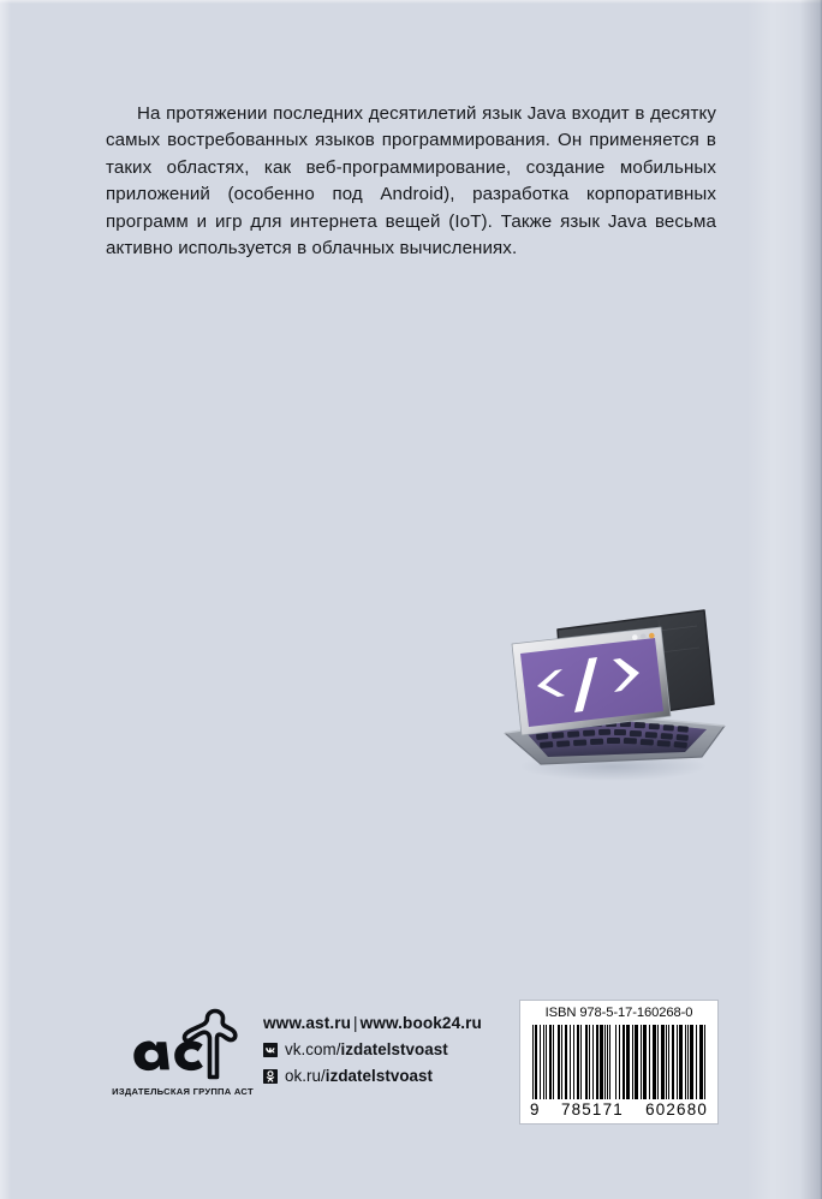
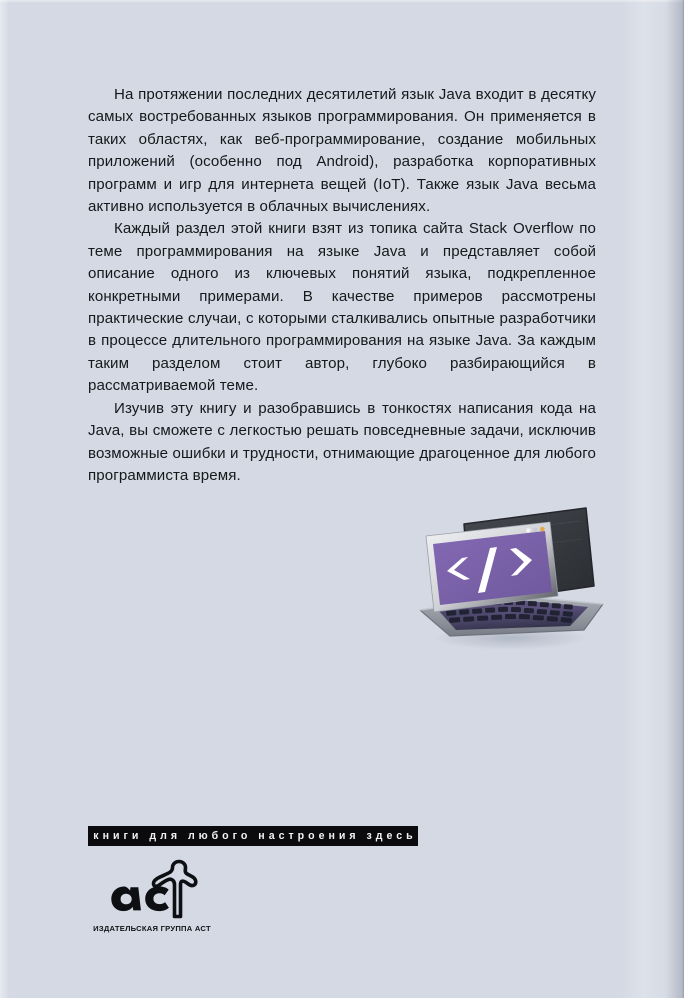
  На протяжении последних десятилетий язык Java входит в десятку самых востребованных языков программирования. Он применяется в таких областях, как веб-программирование, создание мобильных приложений (особенно под Android), разработка корпоративных программ и игр для интернета вещей (IoT). Также язык Java весьма активно используется в облачных вычислениях.
+ Каждый раздел этой книги взят из топика сайта Stack Overflow по теме программирования на языке Java и представляет собой описание одного из ключевых понятий языка, подкрепленное конкретными примерами. В качестве примеров рассмотрены практические случаи, с которыми сталкивались опытные разработчики в процессе длительного программирования на языке Java. За каждым таким разделом стоит автор, глубоко разбирающийся в рассматриваемой теме.
+ Изучив эту книгу и разобравшись в тонкостях написания кода на Java, вы сможете с легкостью решать повседневные задачи, исключив возможные ошибки и трудности, отнимающие драгоценное для любого программиста время.
+ книги для любого настроения здесь
  ИЗДАТЕЛЬСКАЯ ГРУППА АСТ
- www.ast.ru | www.book24.ru
- vk.com/izdatelstvoast
- ok.ru/izdatelstvoast
- ISBN 978-5-17-160268-0
- 9
- 785171
- 602680
